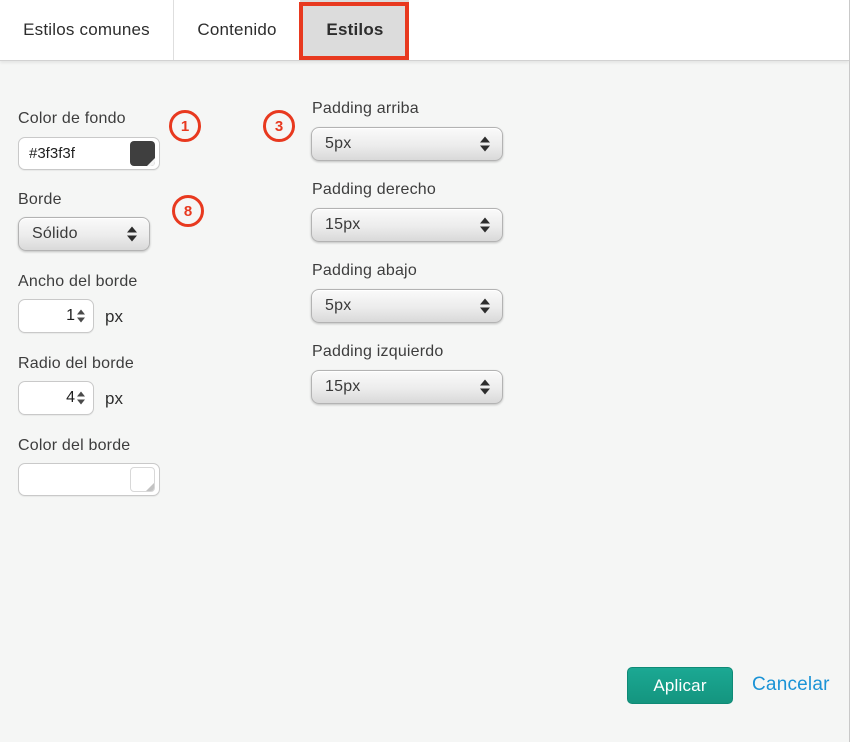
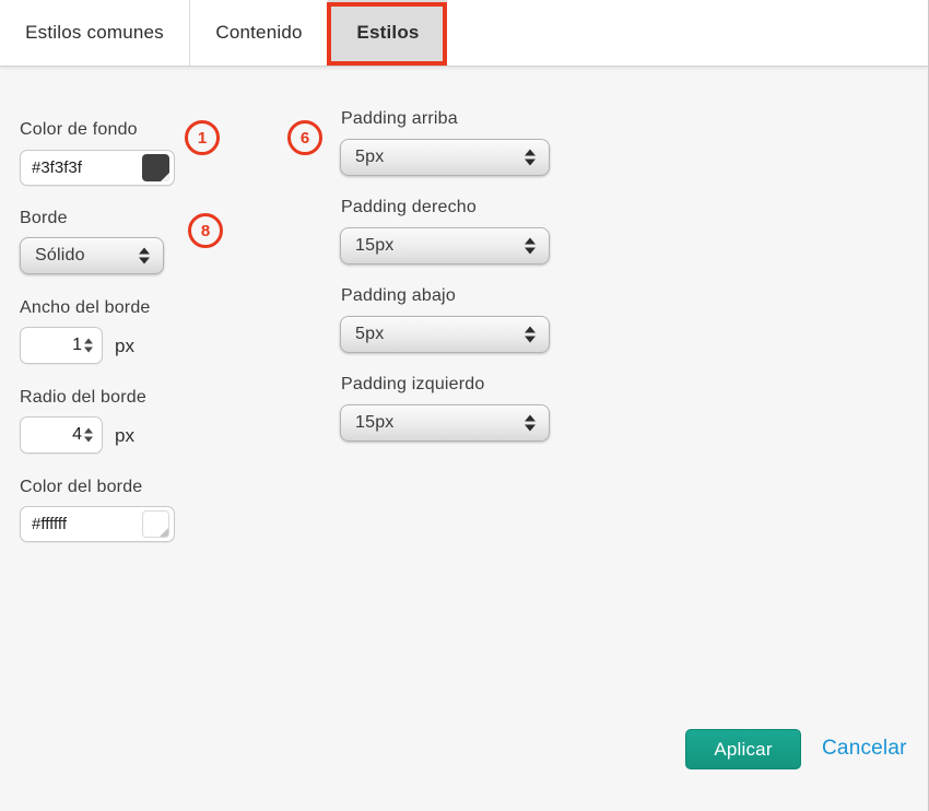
  Estilos comunes
  Contenido
  Estilos
  Color de fondo
  #3f3f3f
  Borde
  Sólido
  Ancho del borde
  1
  px
  Radio del borde
  4
  px
  Color del borde
+ #ffffff
  1
  8
- 3
+ 6
  Padding arriba
  5px
  Padding derecho
  15px
  Padding abajo
  5px
  Padding izquierdo
  15px
  Aplicar
  Cancelar
